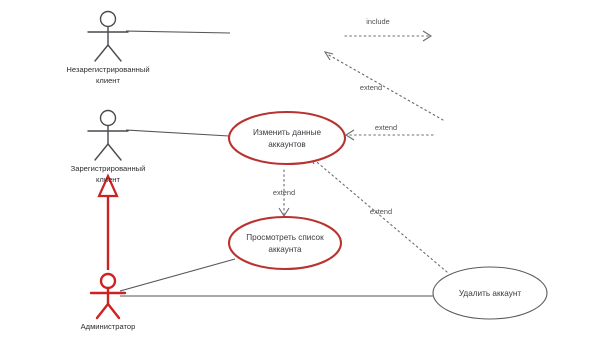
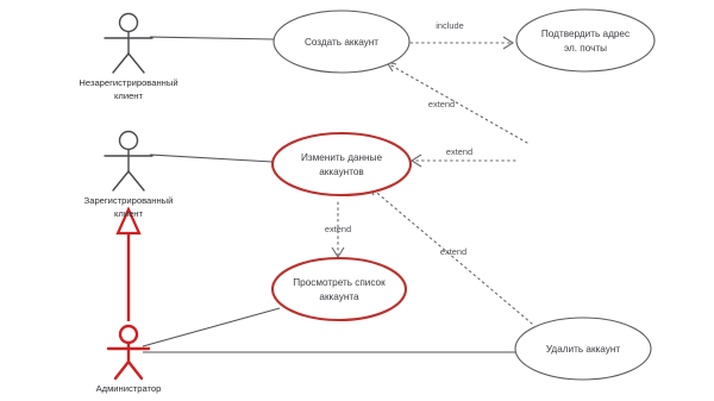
+ Создать аккаунт
+ Подтвердить адрес
+ эл. почты
  Изменить данные
  аккаунтов
  Просмотреть список
  аккаунта
  Удалить аккаунт
  include
  extend
  extend
  extend
  extend
  Незарегистрированный
  клиент
  Зарегистрированный
  клиент
  Администратор
